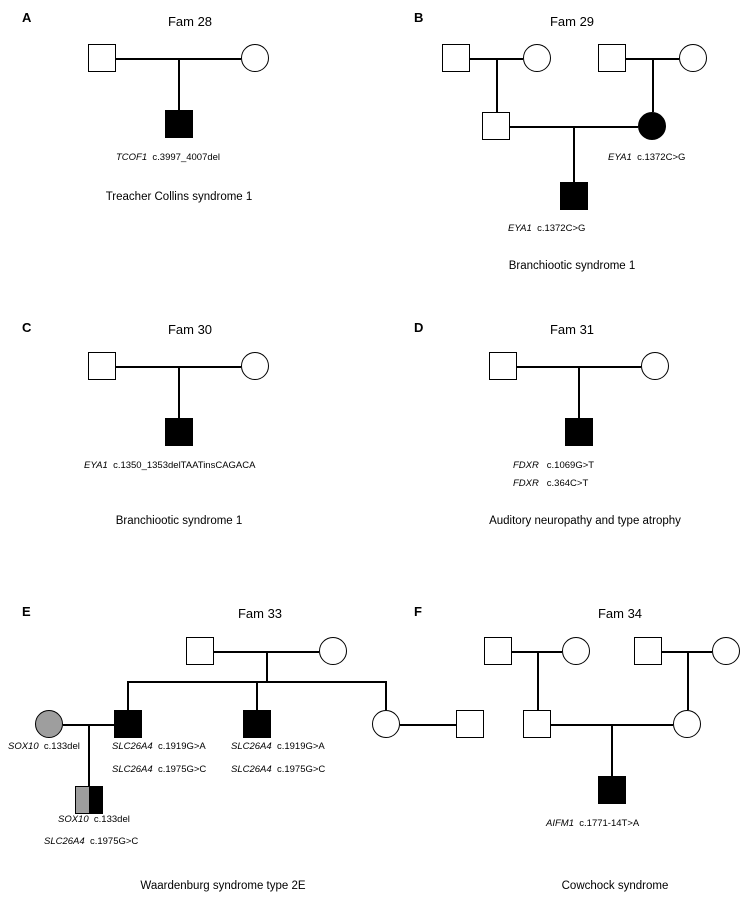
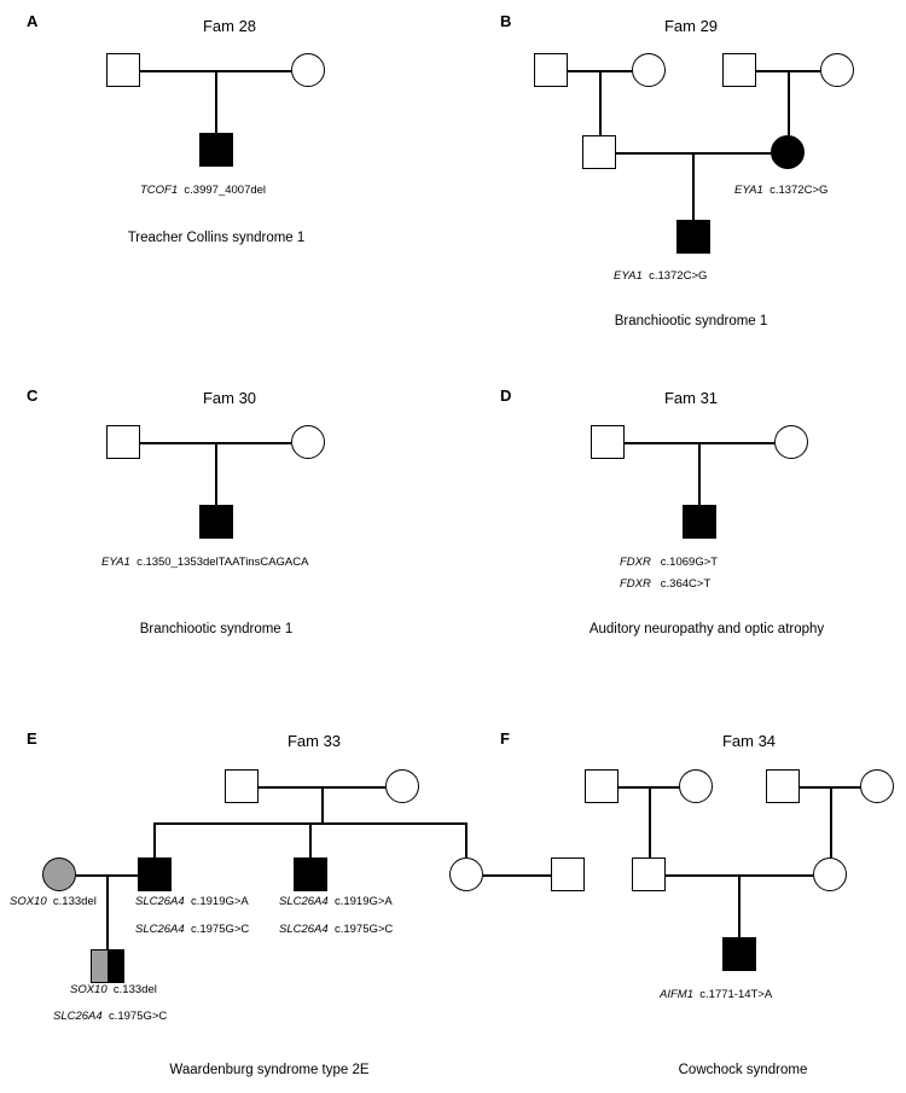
  A
  Fam 28
  TCOF1 c.3997_4007del
  Treacher Collins syndrome 1
  B
  Fam 29
  EYA1 c.1372C>G
  EYA1 c.1372C>G
  Branchiootic syndrome 1
  C
  Fam 30
  EYA1 c.1350_1353delTAATinsCAGACA
  Branchiootic syndrome 1
  D
  Fam 31
  FDXR c.1069G>T
  FDXR c.364C>T
- Auditory neuropathy and type atrophy
+ Auditory neuropathy and optic atrophy
  E
  Fam 33
  SOX10 c.133del
  SLC26A4 c.1919G>A
  SLC26A4 c.1975G>C
  SLC26A4 c.1919G>A
  SLC26A4 c.1975G>C
  SOX10 c.133del
  SLC26A4 c.1975G>C
  Waardenburg syndrome type 2E
  F
  Fam 34
  AIFM1 c.1771-14T>A
  Cowchock syndrome
